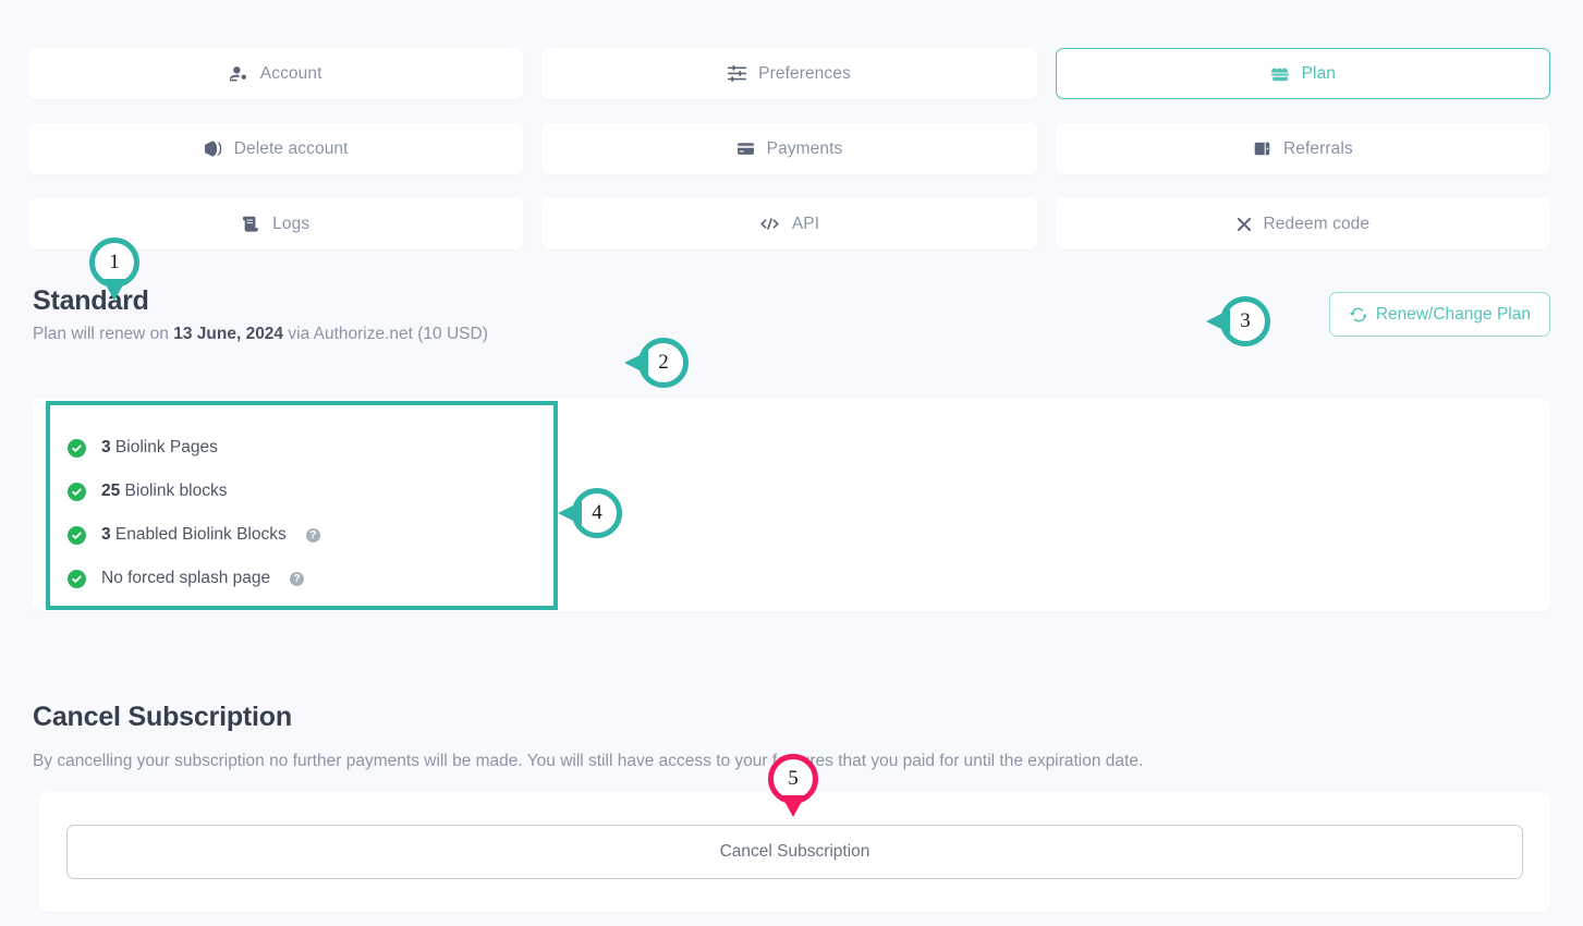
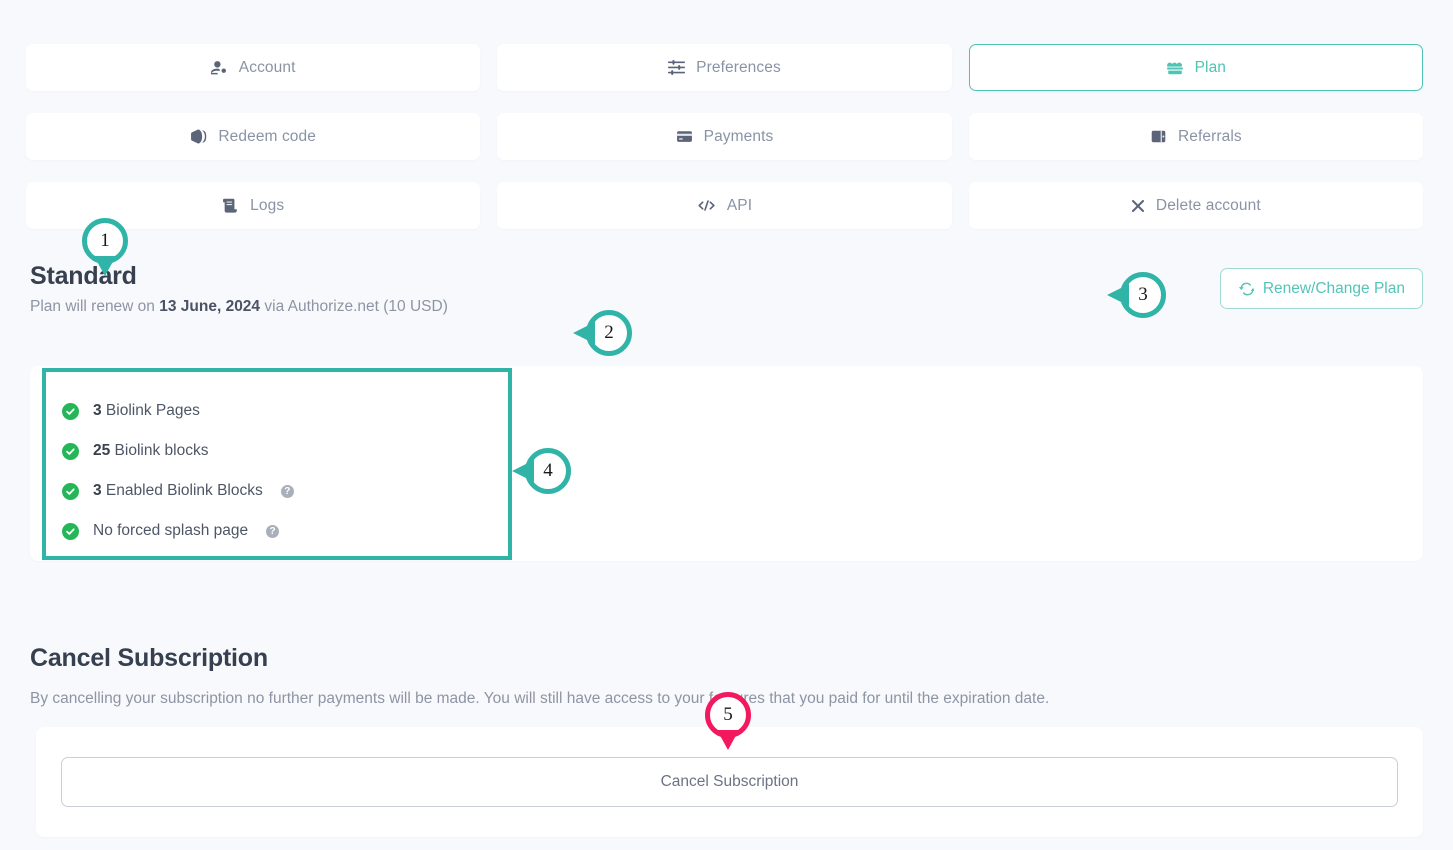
  Account
  Preferences
  Plan
- Delete account
+ Redeem code
  Payments
  Referrals
  Logs
  API
- Redeem code
+ Delete account
  Standard
  Plan will renew on 13 June, 2024 via Authorize.net (10 USD)
  Renew/Change Plan
  3 Biolink Pages
  25 Biolink blocks
  3 Enabled Biolink Blocks
  ?
  No forced splash page
  ?
  Cancel Subscription
  By cancelling your subscription no further payments will be made. You will still have access to yourres that you paid for until the expiration date.
  Cancel Subscription
  1
  2
  3
  4
  5
